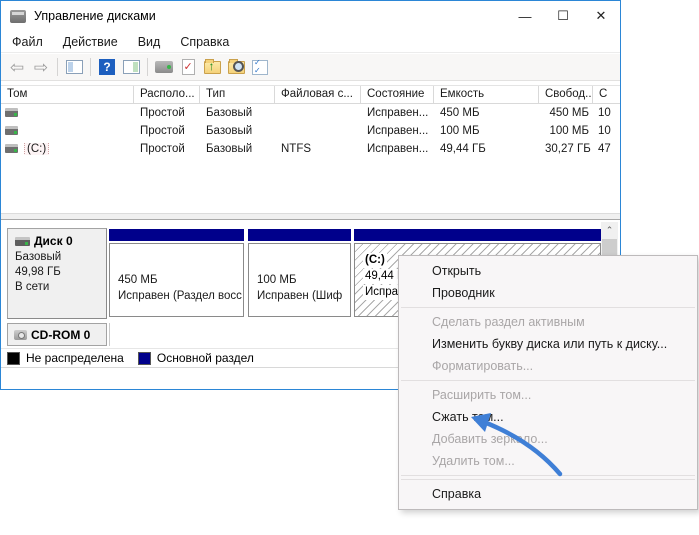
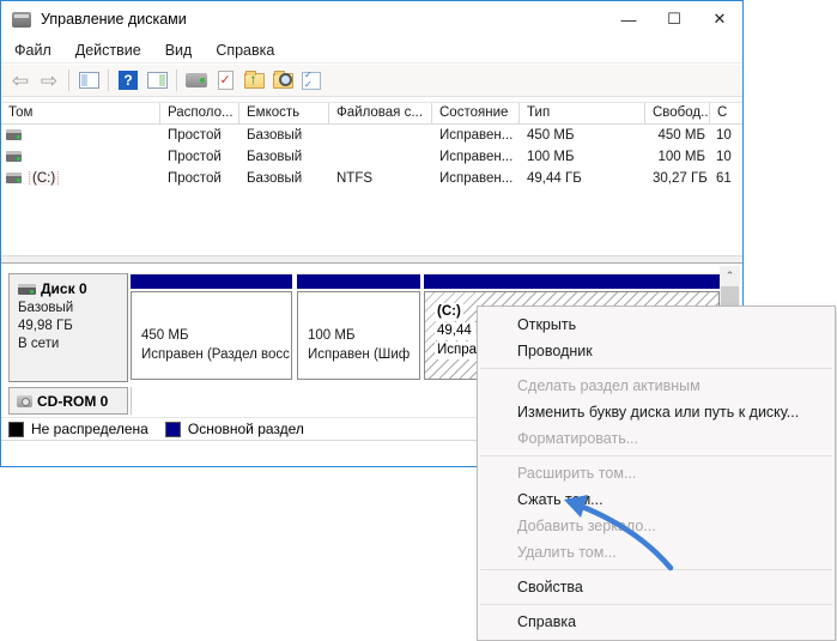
  Управление дисками
  —
  ☐
  ✕
  Файл
  Действие
  Вид
  Справка
  ⇦
  ⇨
  ?
  Том
  Располо...
- Тип
+ Емкость
  Файловая с...
  Состояние
- Емкость
+ Тип
  Свобод..
  С
  Простой
  Базовый
  Исправен...
  450 МБ
  450 МБ
  10
  Простой
  Базовый
  Исправен...
  100 МБ
  100 МБ
  10
  (C:)
  Простой
  Базовый
  NTFS
  Исправен...
  49,44 ГБ
  30,27 ГБ
- 47
+ 61
  Диск 0
  Базовый
  49,98 ГБ
  В сети
  450 МБ
  Исправен (Раздел восс
  100 МБ
  Исправен (Шиф
  (C:)
  49,44
  ⌃
  CD-ROM 0
  Не распределена
  Основной раздел
  Открыть
  Проводник
  Сделать раздел активным
  Изменить букву диска или путь к диску...
  Форматировать...
  Расширить том...
  Сжать...
  Добавить зеркло...
  Удалить том...
+ Свойства
  Справка
